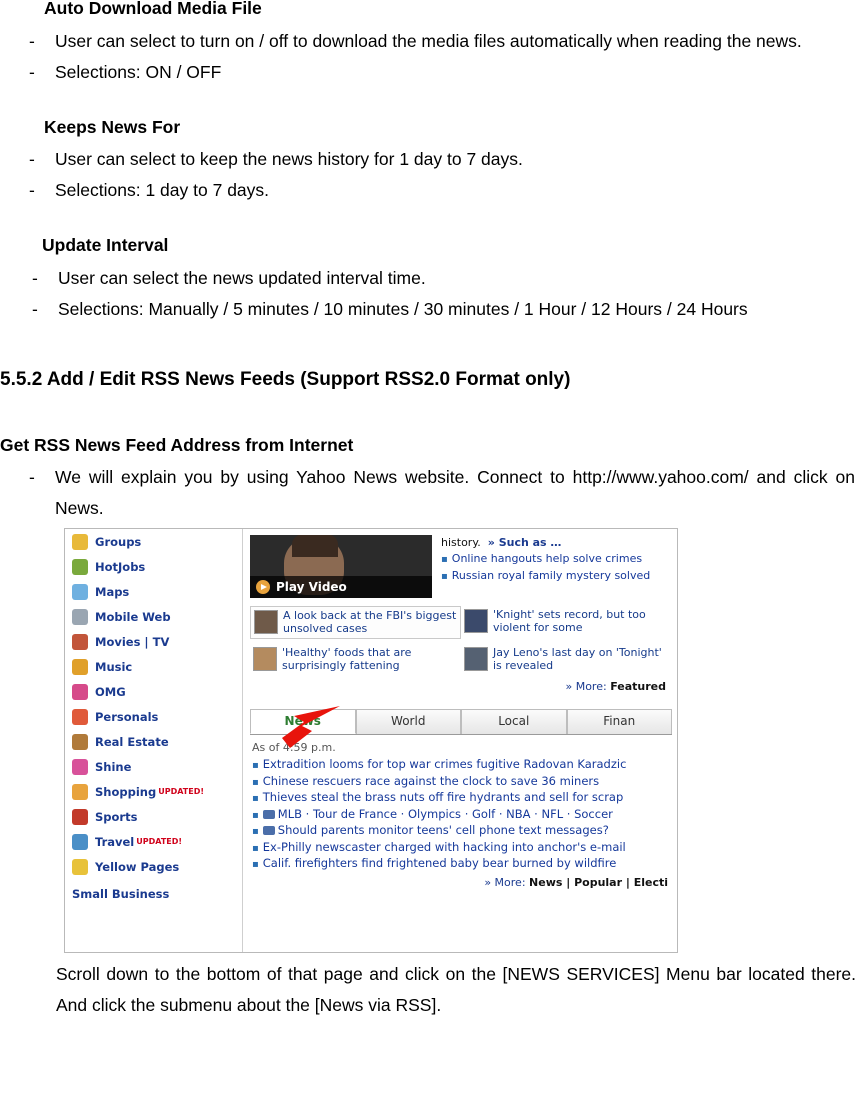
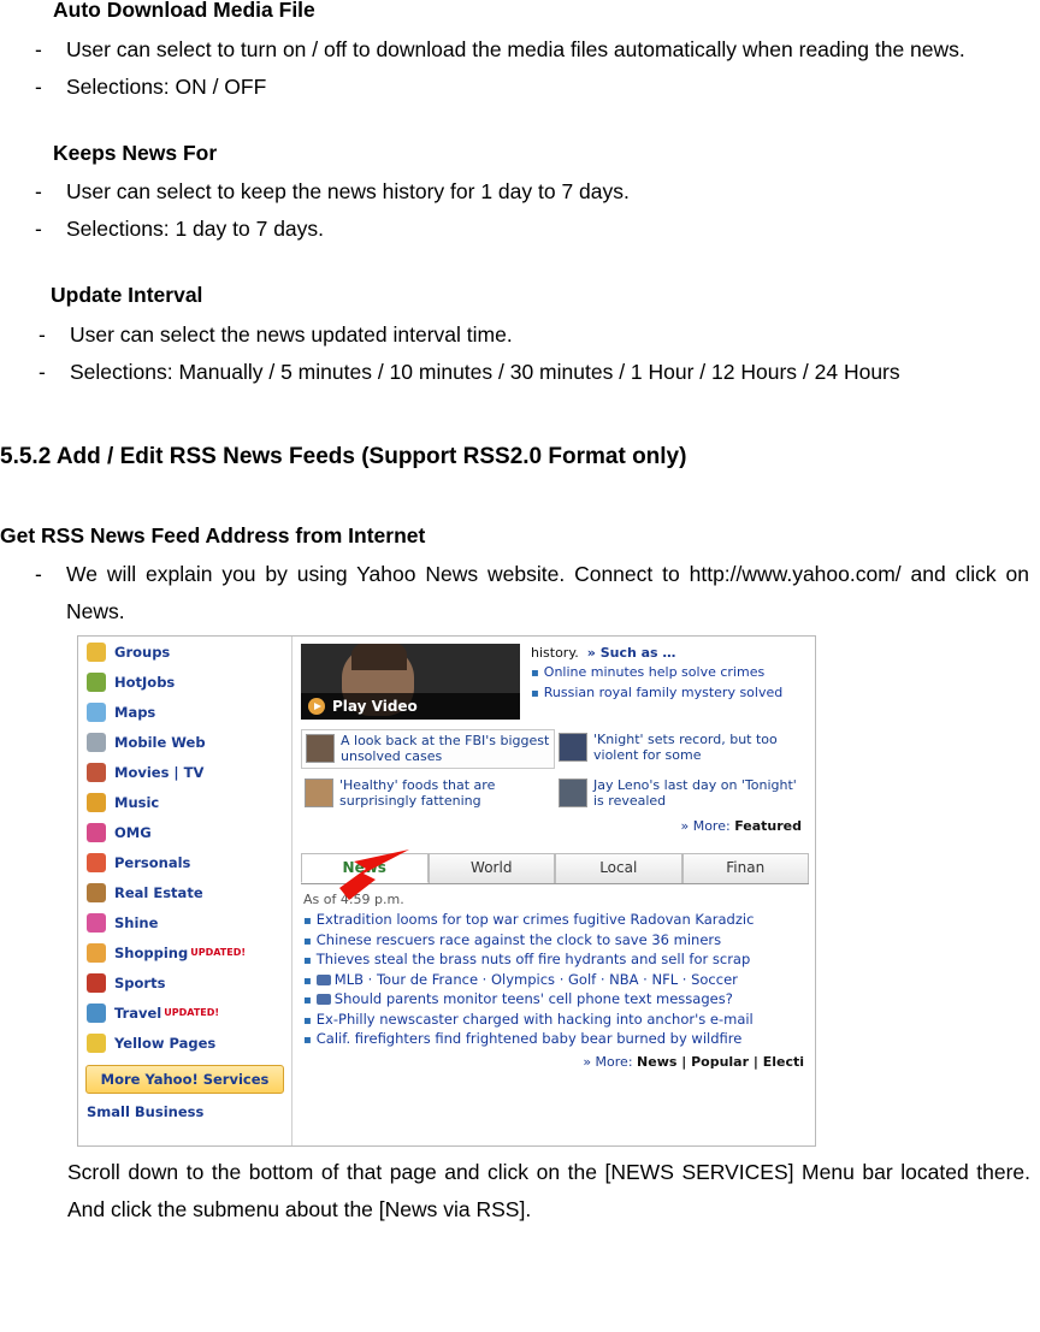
  Auto Download Media File
  -
  User can select to turn on / off to download the media files automatically when reading the news.
  -
  Selections: ON / OFF
  Keeps News For
  -
  User can select to keep the news history for 1 day to 7 days.
  -
  Selections: 1 day to 7 days.
  Update Interval
  -
  User can select the news updated interval time.
  -
  Selections: Manually / 5 minutes / 10 minutes / 30 minutes / 1 Hour / 12 Hours / 24 Hours
  5.5.2 Add / Edit RSS News Feeds (Support RSS2.0 Format only)
  Get RSS News Feed Address from Internet
  -
  We will explain you by using Yahoo News website. Connect to http://www.yahoo.com/ and click on News.
  Groups
  HotJobs
  Maps
  Mobile Web
  Movies | TV
  Music
  OMG
  Personals
  Real Estate
  Shine
  Shopping
  UPDATED!
  Sports
  Travel
  UPDATED!
  Yellow Pages
+ More Yahoo! Services
  Small Business
  Play Video
  history. » Such as …
- Online hangouts help solve crimes
+ Online minutes help solve crimes
  Russian royal family mystery solved
  A look back at the FBI's biggest unsolved cases
  'Knight' sets record, but too violent for some
  'Healthy' foods that are surprisingly fattening
  Jay Leno's last day on 'Tonight' is revealed
  » More: Featured
  Nes
  World
  Local
  Finan
  As of 4:59 p.m.
  Extradition looms for top war crimes fugitive Radovan Karadzic
  Chinese rescuers race against the clock to save 36 miners
  Thieves steal the brass nuts off fire hydrants and sell for scrap
  MLB · Tour de France · Olympics · Golf · NBA · NFL · Soccer
  Should parents monitor teens' cell phone text messages?
  Ex-Philly newscaster charged with hacking into anchor's e-mail
  Calif. firefighters find frightened baby bear burned by wildfire
  » More: News | Popular | Electi
  Scroll down to the bottom of that page and click on the [NEWS SERVICES] Menu bar located there. And click the submenu about the [News via RSS].
